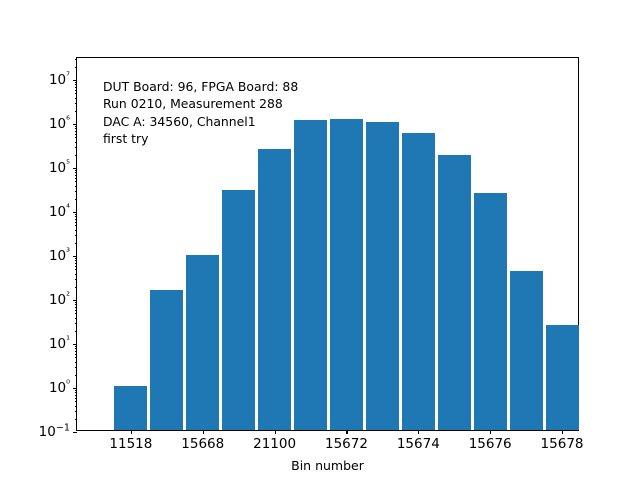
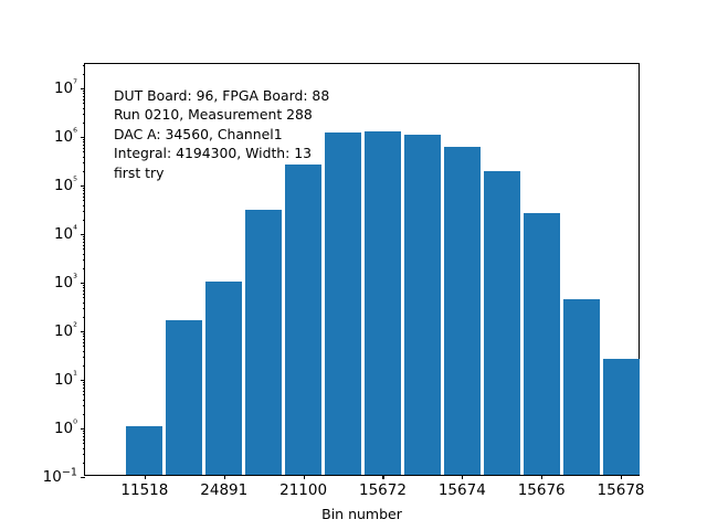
  Bin number
  10−1
  10⁰
  10¹
  10²
  10³
  10⁴
  10⁵
  10⁶
  10⁷
  11518
- 15668
+ 24891
  21100
  15672
  15674
  15676
  15678
  DUT Board: 96, FPGA Board: 88
  Run 0210, Measurement 288
  DAC A: 34560, Channel1
+ Integral: 4194300, Width: 13
  first try
